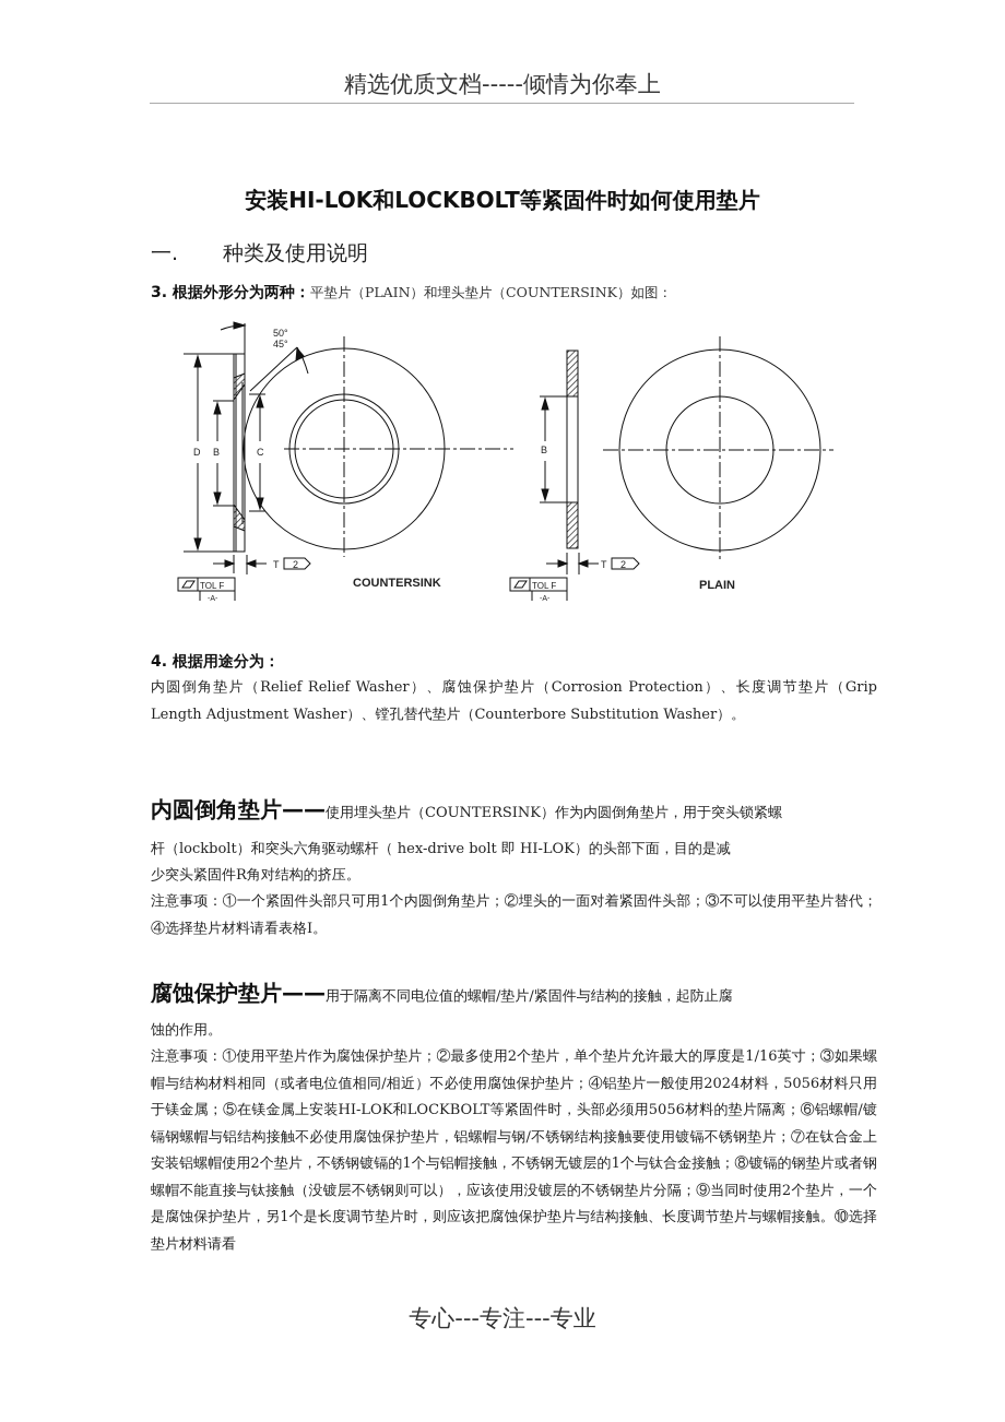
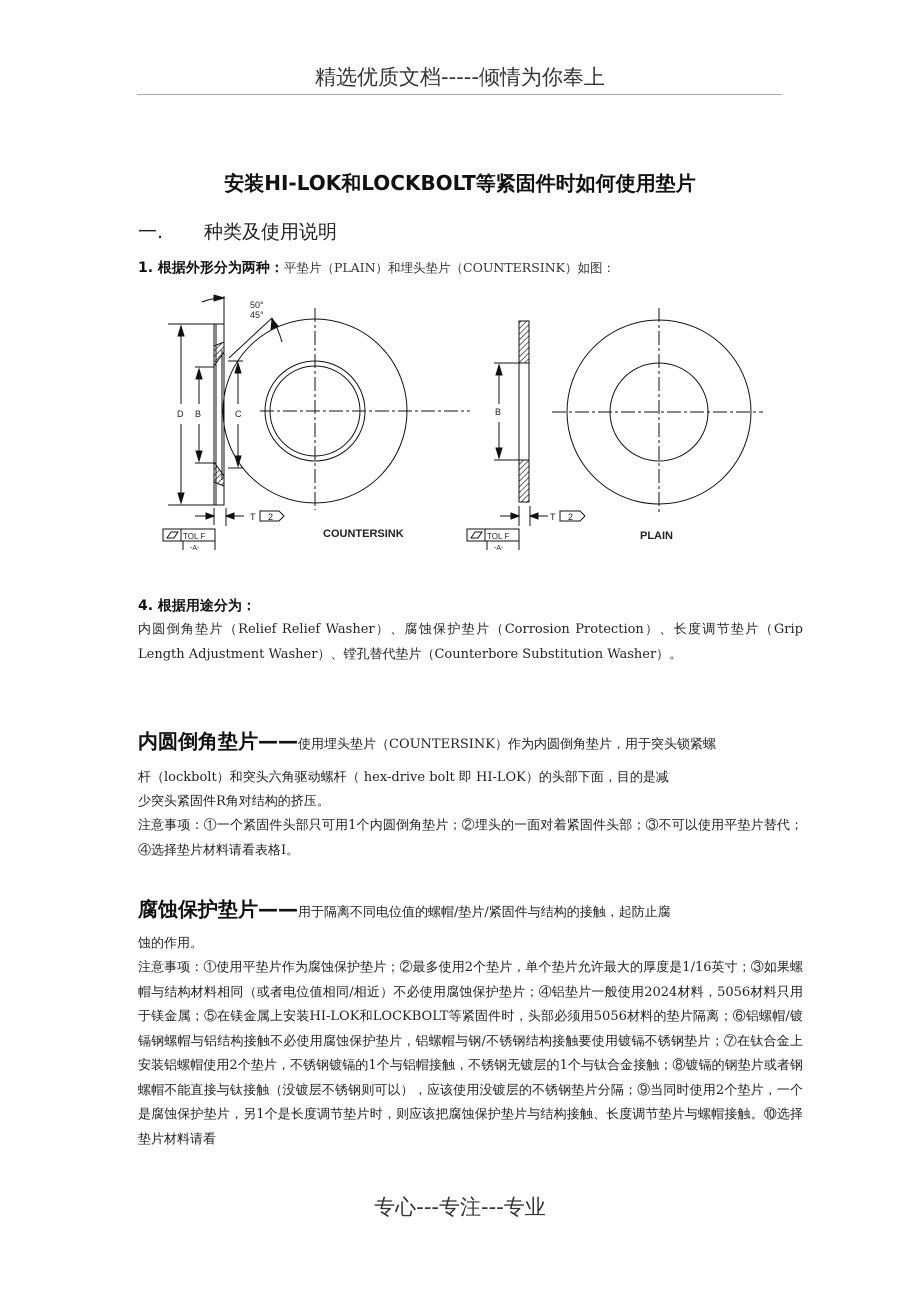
  精选优质文档-----倾情为你奉上
  安装HI-LOK和LOCKBOLT等紧固件时如何使用垫片
  一. 种类及使用说明
- 3. 根据外形分为两种：平垫片（PLAIN）和埋头垫片（COUNTERSINK）如图：
+ 1. 根据外形分为两种：平垫片（PLAIN）和埋头垫片（COUNTERSINK）如图：
  50°
  45°
  D
  B
  C
  T
  2
  TOL F
  COUNTERSINK
  B
  T
  2
  TOL F
  PLAIN
  4. 根据用途分为：
  内圆倒角垫片（Relief Relief Washer）、腐蚀保护垫片（Corrosion Protection）、长度调节垫片（Grip Length Adjustment Washer）、镗孔替代垫片（Counterbore Substitution Washer）。
  内圆倒角垫片——使用埋头垫片（COUNTERSINK）作为内圆倒角垫片，用于突头锁紧螺
  杆（lockbolt）和突头六角驱动螺杆（ hex-drive bolt 即 HI-LOK）的头部下面，目的是减
  少突头紧固件R角对结构的挤压。
  注意事项：①一个紧固件头部只可用1个内圆倒角垫片；②埋头的一面对着紧固件头部；③不可以使用平垫片替代；④选择垫片材料请看表格Ⅰ。
  腐蚀保护垫片——用于隔离不同电位值的螺帽/垫片/紧固件与结构的接触，起防止腐
  蚀的作用。
  注意事项：①使用平垫片作为腐蚀保护垫片；②最多使用2个垫片，单个垫片允许最大的厚度是1/16英寸；③如果螺帽与结构材料相同（或者电位值相同/相近）不必使用腐蚀保护垫片；④铝垫片一般使用2024材料，5056材料只用于镁金属；⑤在镁金属上安装HI-LOK和LOCKBOLT等紧固件时，头部必须用5056材料的垫片隔离；⑥铝螺帽/镀镉钢螺帽与铝结构接触不必使用腐蚀保护垫片，铝螺帽与钢/不锈钢结构接触要使用镀镉不锈钢垫片；⑦在钛合金上安装铝螺帽使用2个垫片，不锈钢镀镉的1个与铝帽接触，不锈钢无镀层的1个与钛合金接触；⑧镀镉的钢垫片或者钢螺帽不能直接与钛接触（没镀层不锈钢则可以），应该使用没镀层的不锈钢垫片分隔；⑨当同时使用2个垫片，一个是腐蚀保护垫片，另1个是长度调节垫片时，则应该把腐蚀保护垫片与结构接触、长度调节垫片与螺帽接触。⑩选择垫片材料请看
  专心---专注---专业
